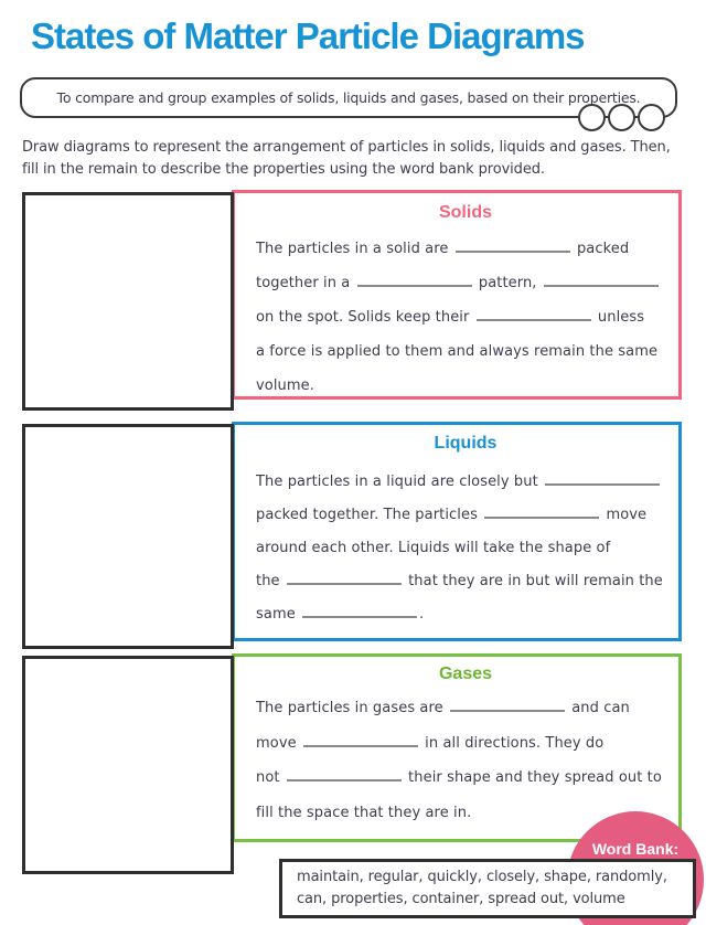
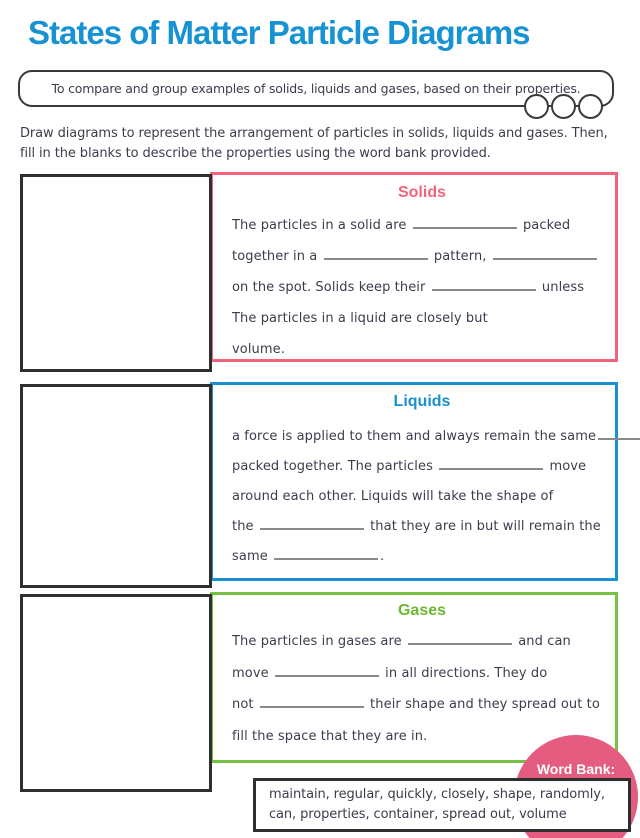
  States of Matter Particle Diagrams
  To compare and group examples of solids, liquids and gases, based on their properties.
  Draw diagrams to represent the arrangement of particles in solids, liquids and gases. Then,
- fill in the remain to describe the properties using the word bank provided.
+ fill in the blanks to describe the properties using the word bank provided.
  Solids
  The particles in a solid are packed
  together in a pattern,
  on the spot. Solids keep their unless
- a force is applied to them and always remain the same
+ The particles in a liquid are closely but
  volume.
  Liquids
- The particles in a liquid are closely but
+ a force is applied to them and always remain the same
  packed together. The particles move
  around each other. Liquids will take the shape of
  the that they are in but will remain the
  same .
  Gases
  The particles in gases are and can
  move in all directions. They do
  not their shape and they spread out to
  fill the space that they are in.
  Word Bank:
  maintain, regular, quickly, closely, shape, randomly,
  can, properties, container, spread out, volume
